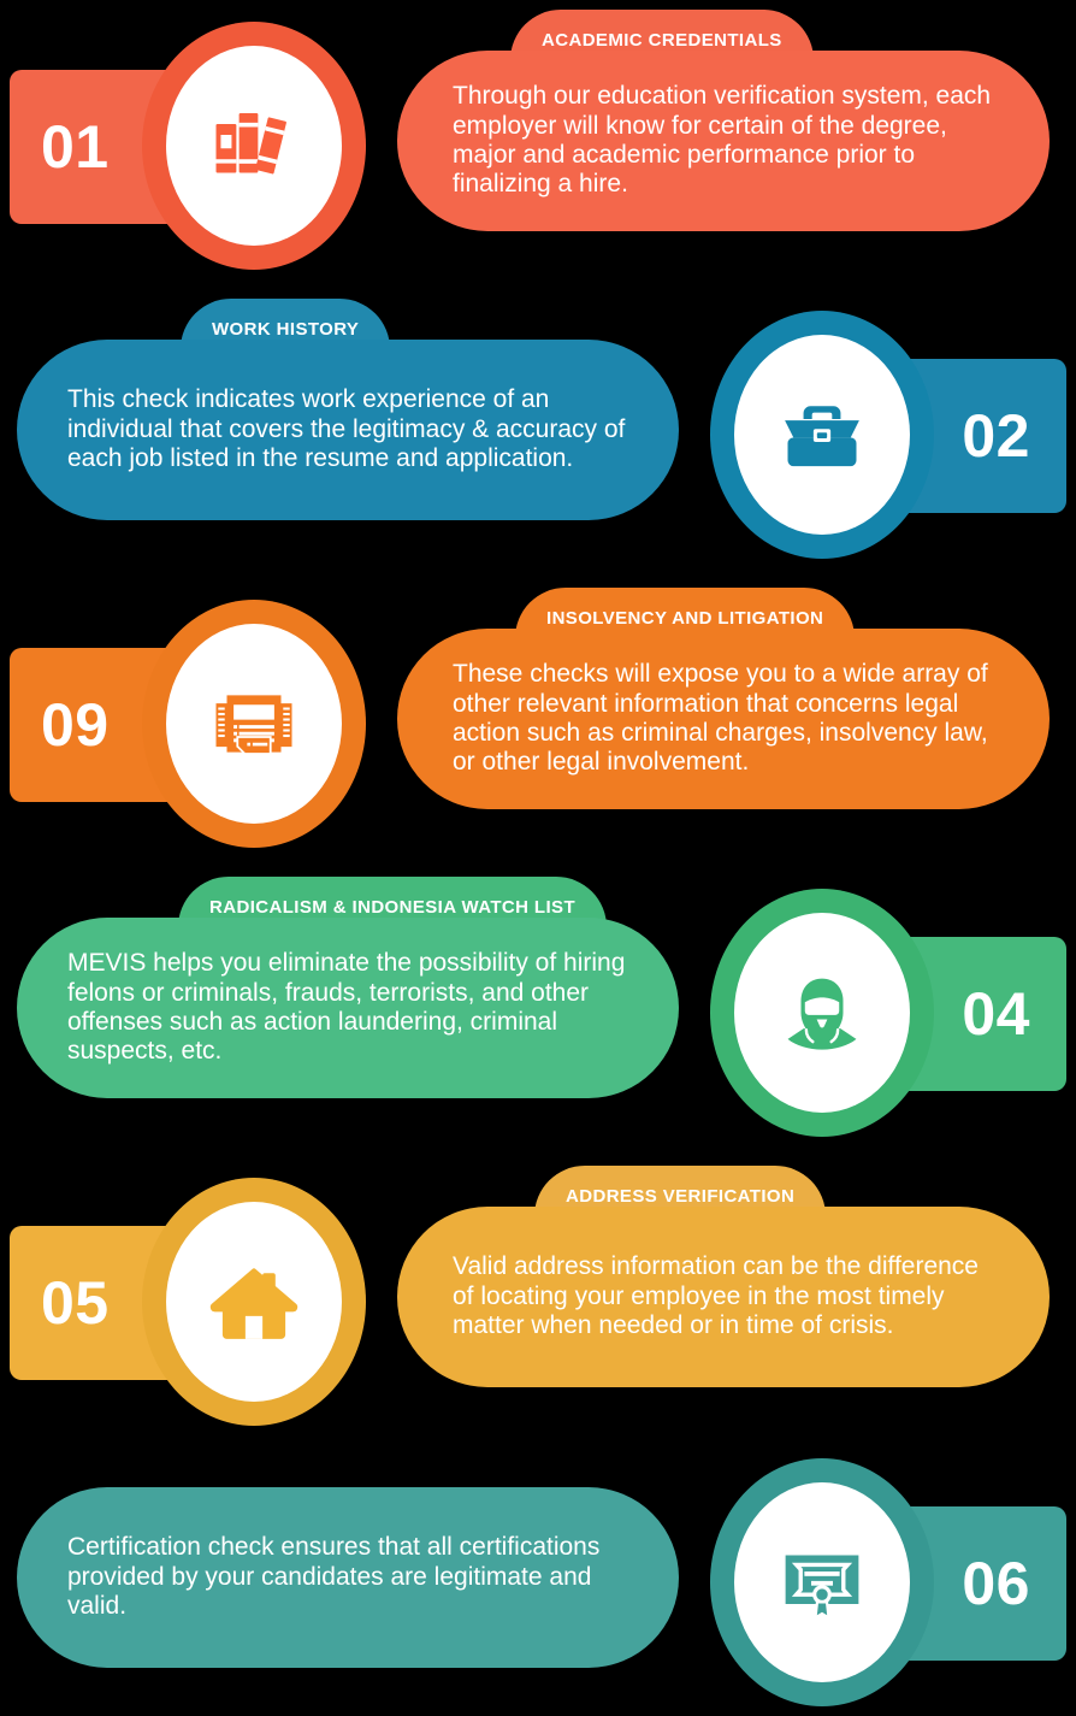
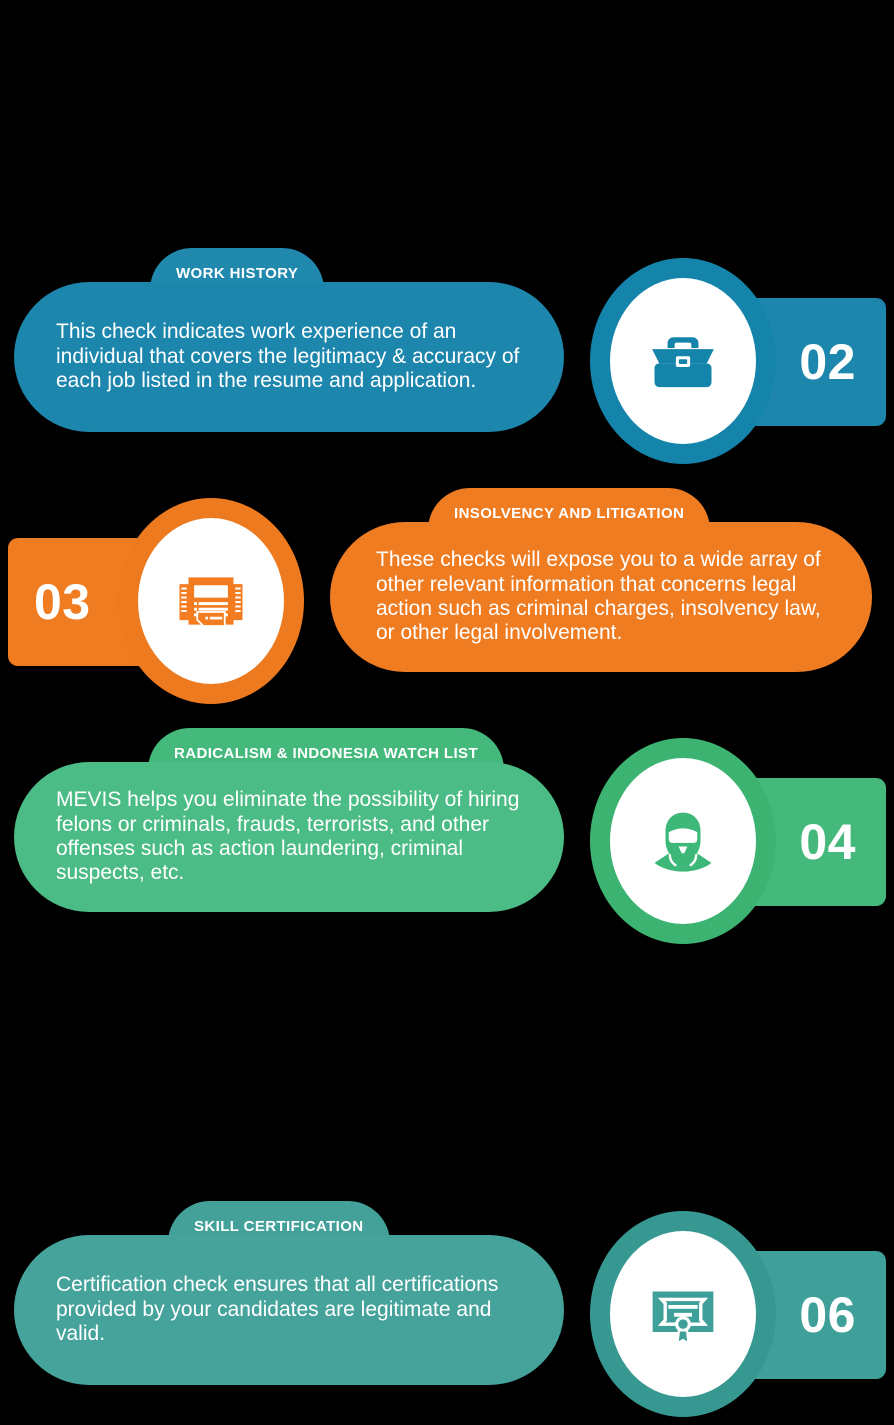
- 01
- ACADEMIC CREDENTIALS
- Through our education verification system, each employer will know for certain of the degree, major and academic performance prior to finalizing a hire.
  02
  WORK HISTORY
  This check indicates work experience of an individual that covers the legitimacy & accuracy of each job listed in the resume and application.
- 09
+ 03
  INSOLVENCY AND LITIGATION
  These checks will expose you to a wide array of other relevant information that concerns legal action such as criminal charges, insolvency law, or other legal involvement.
  04
  RADICALISM & INDONESIA WATCH LIST
  MEVIS helps you eliminate the possibility of hiring felons or criminals, frauds, terrorists, and other offenses such as action laundering, criminal suspects, etc.
- 05
- ADDRESS VERIFICATION
- Valid address information can be the difference of locating your employee in the most timely matter when needed or in time of crisis.
  06
+ SKILL CERTIFICATION
  Certification check ensures that all certifications provided by your candidates are legitimate and valid.
